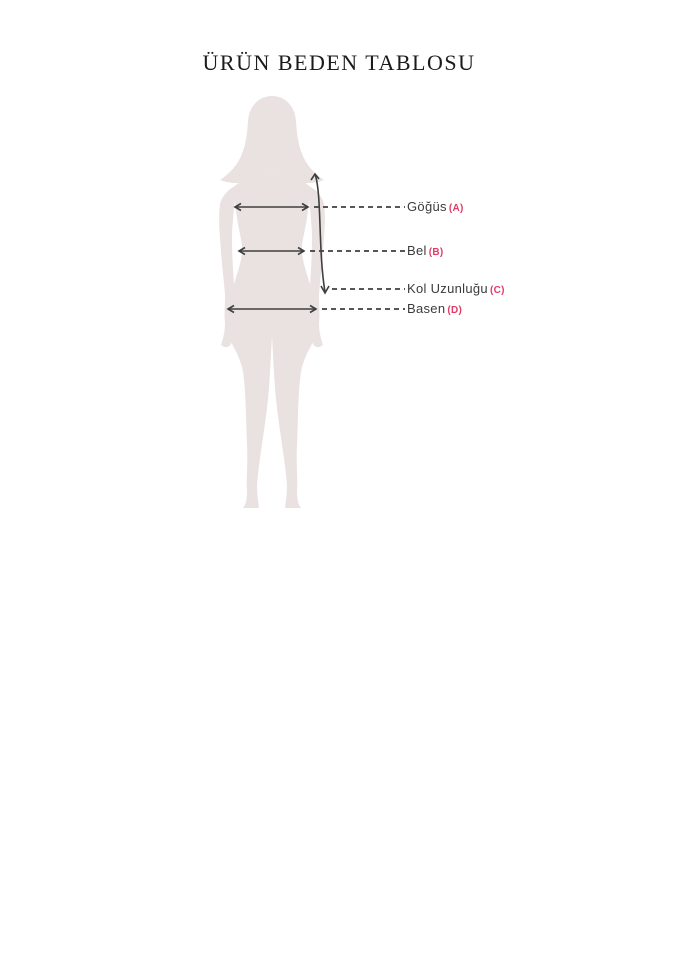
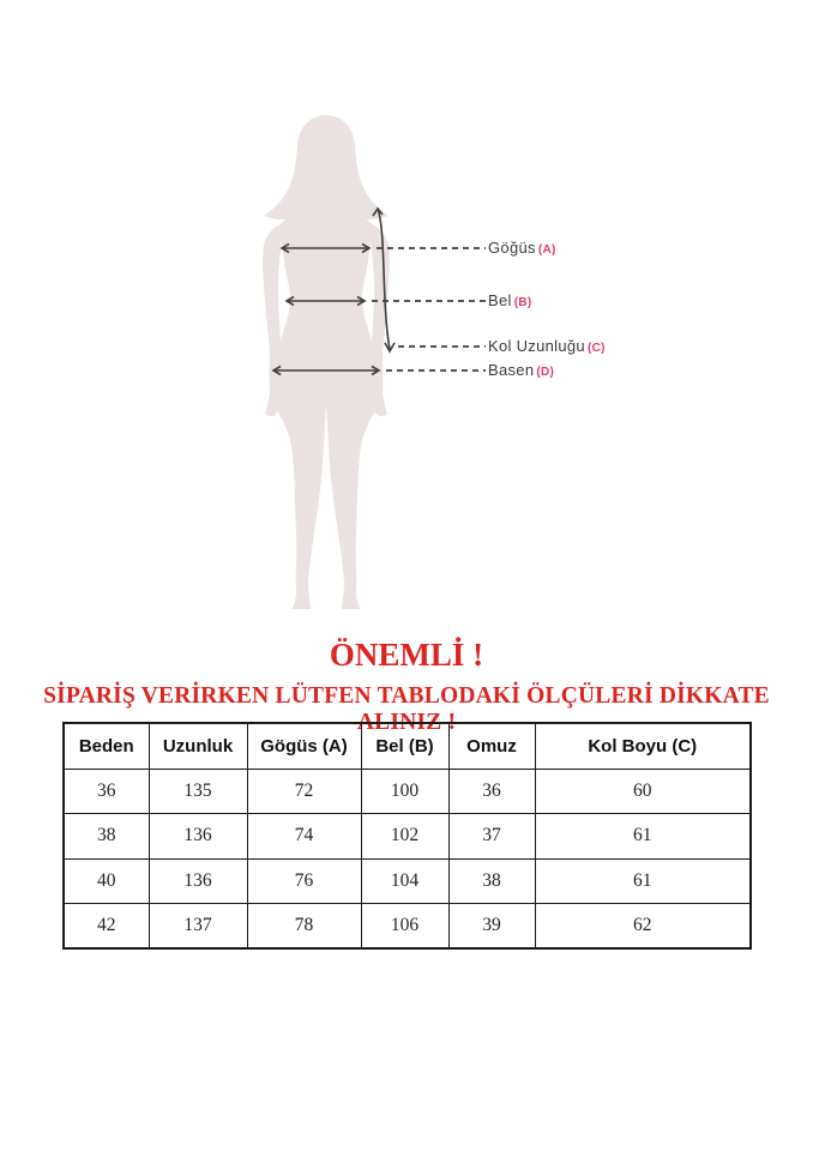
- ÜRÜN BEDEN TABLOSU
  Göğüs (A)
  Bel (B)
  Kol Uzunluğu (C)
  Basen (D)
+ ÖNEMLİ !
+ SİPARİŞ VERİRKEN LÜTFEN TABLODAKİ ÖLÇÜLERİ DİKKATE ALINIZ !
+ Beden	Uzunluk	Gögüs (A)	Bel (B)	Omuz	Kol Boyu (C)
+ 36	135	72	100	36	60
+ 38	136	74	102	37	61
+ 40	136	76	104	38	61
+ 42	137	78	106	39	62
